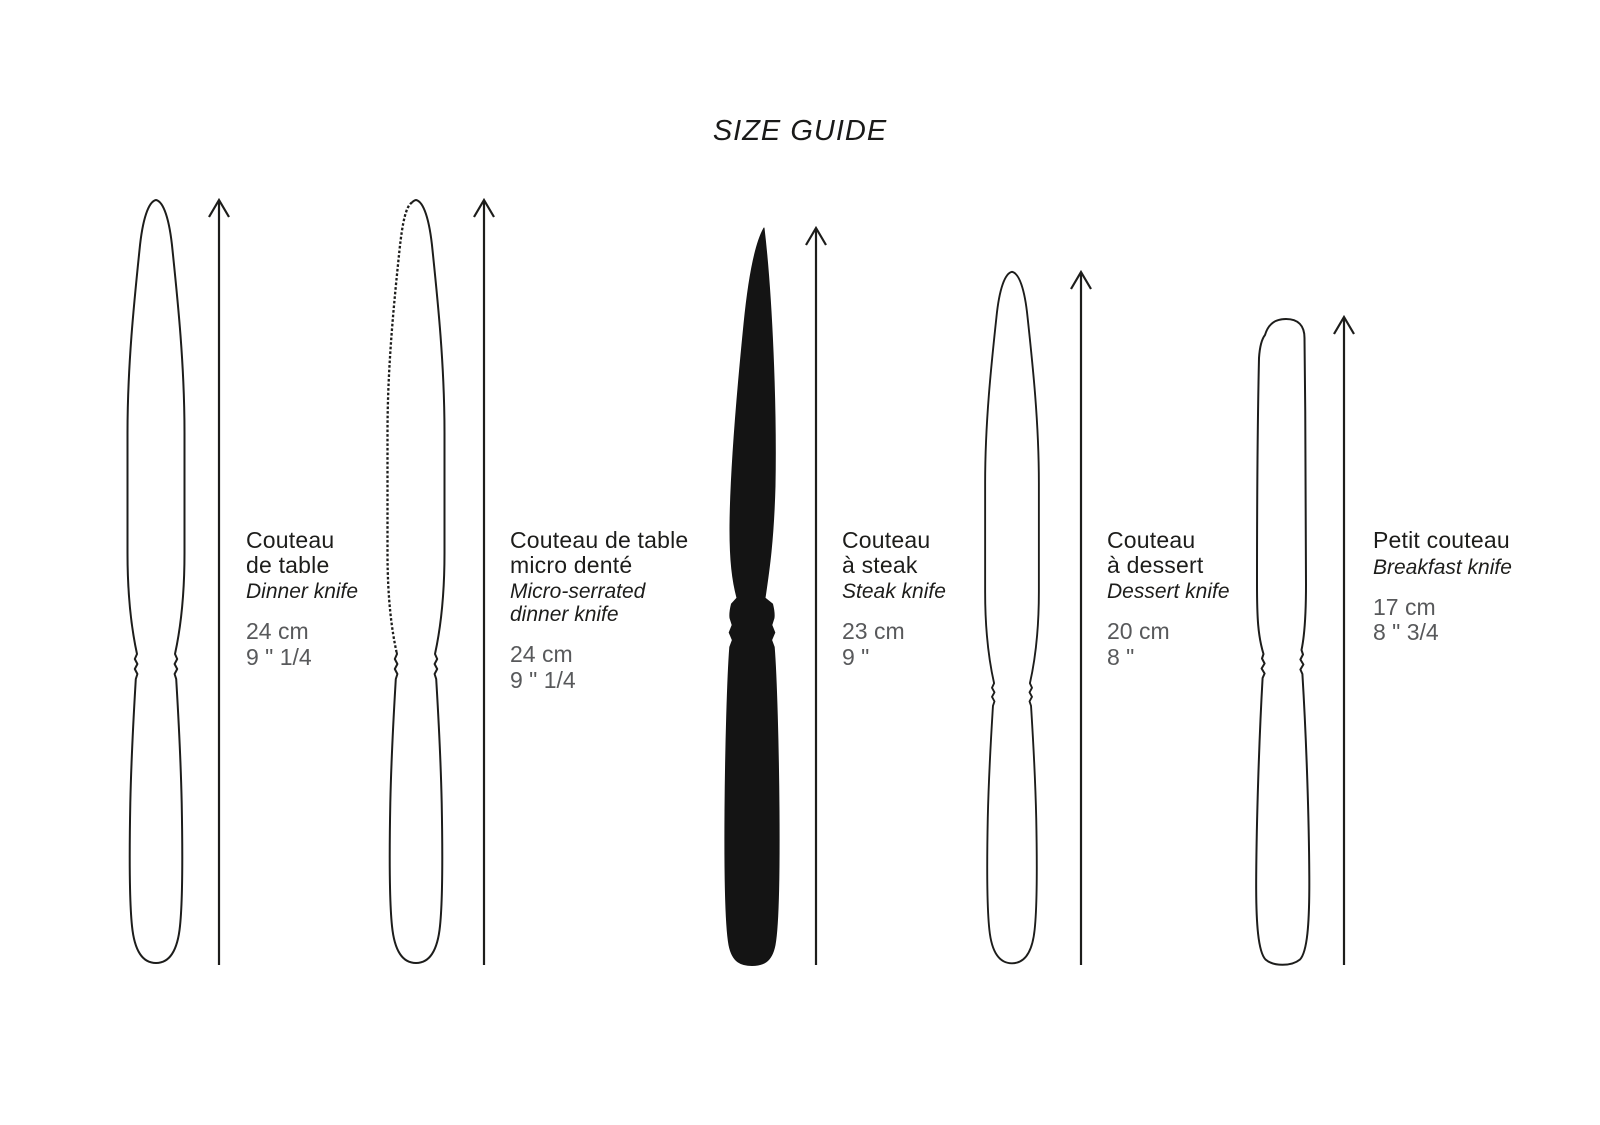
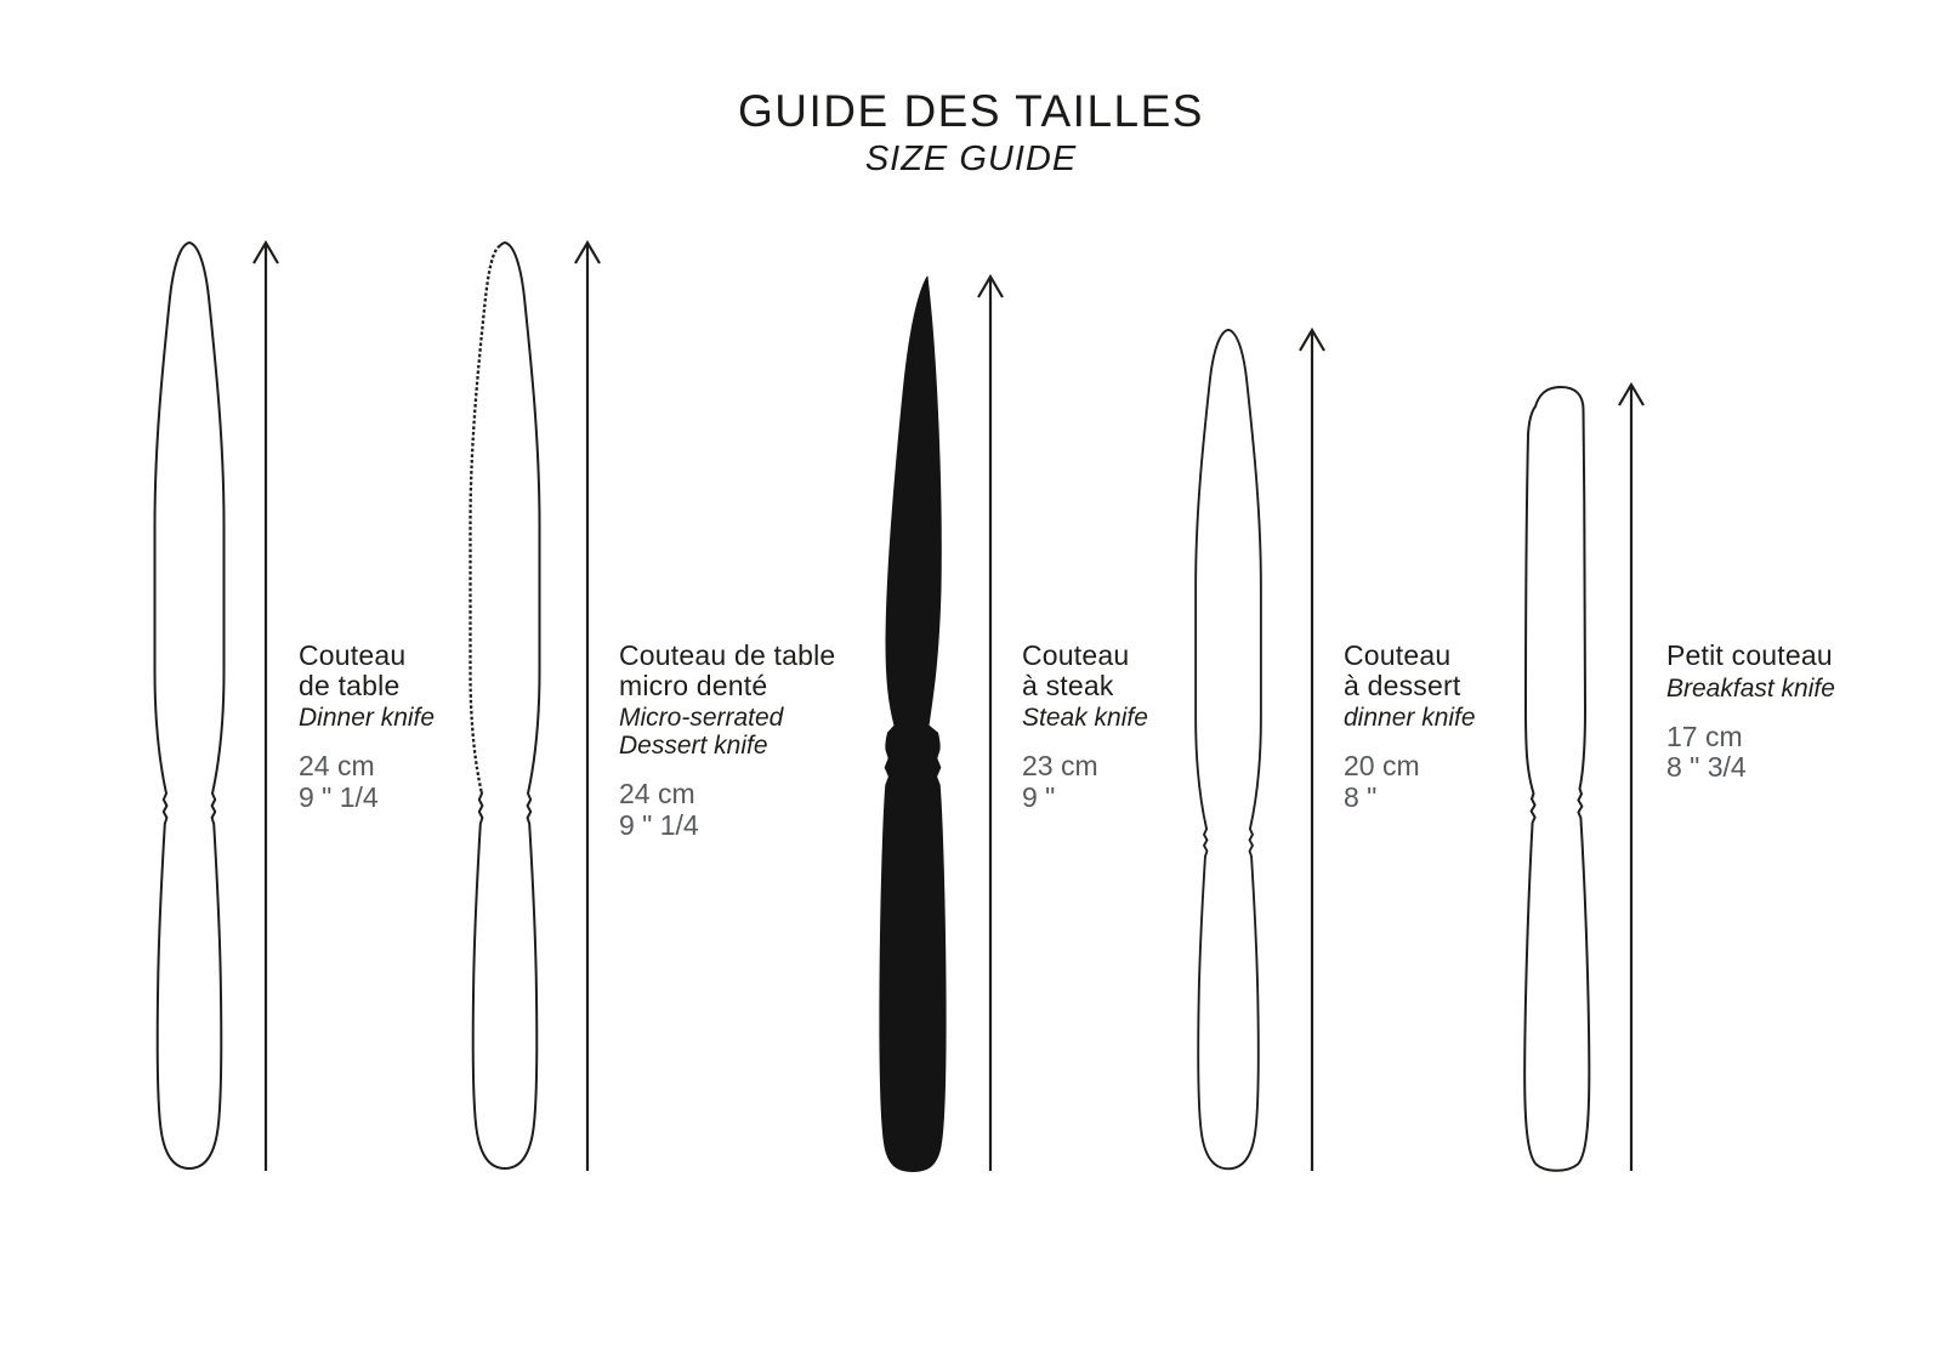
+ GUIDE DES TAILLES
  SIZE GUIDE
  Couteau
  de table
  Dinner knife
  24 cm
  9 " 1/4
  Couteau de table
  micro denté
  Micro-serrated
- dinner knife
+ Dessert knife
  24 cm
  9 " 1/4
  Couteau
  à steak
  Steak knife
  23 cm
  9 "
  Couteau
  à dessert
- Dessert knife
+ dinner knife
  20 cm
  8 "
  Petit couteau
  Breakfast knife
  17 cm
  8 " 3/4
